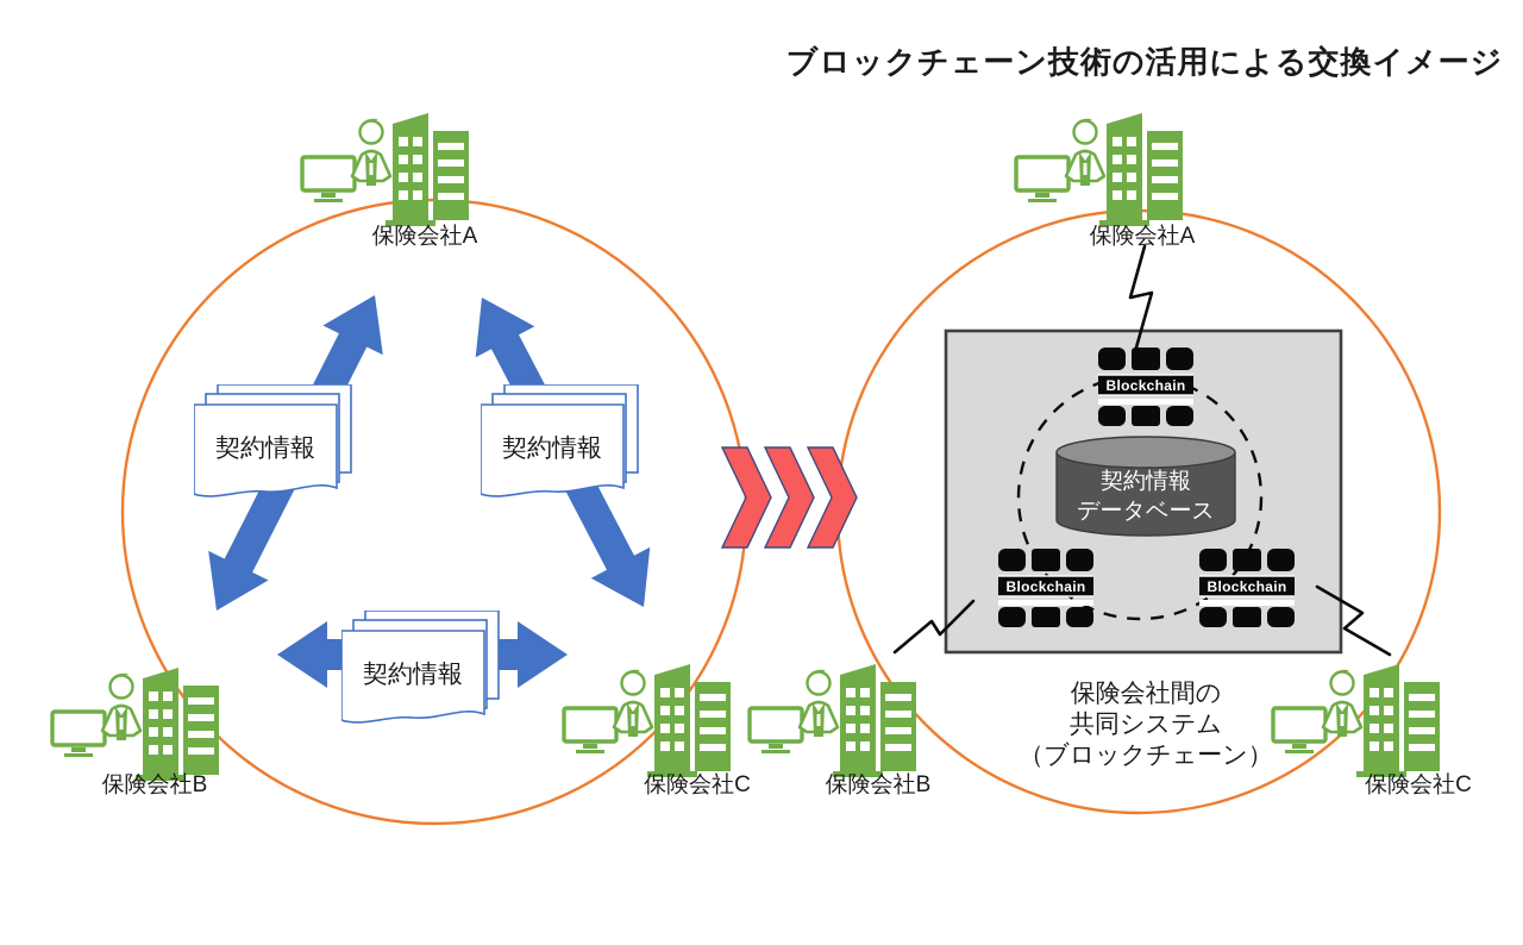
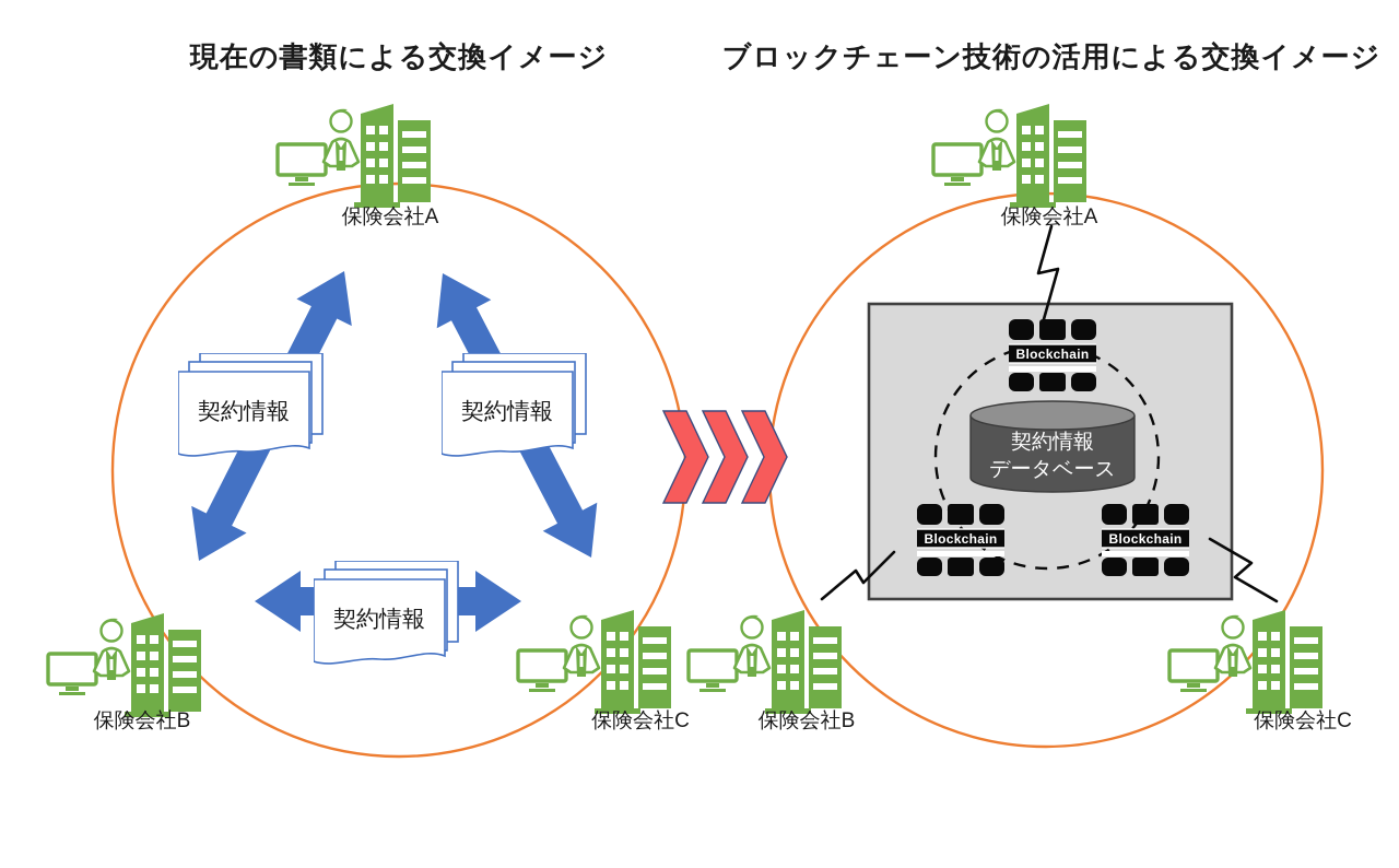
+ 現在の書類による交換イメージ
  ブロックチェーン技術の活用による交換イメージ
  保険会社A
  保険会社B
  保険会社C
  保険会社A
  保険会社B
  保険会社C
  契約情報
  契約情報
  契約情報
  Blockchain
  Blockchain
  Blockchain
  契約情報
  データベース
- 保険会社間の
- 共同システム
- （ブロックチェーン）
